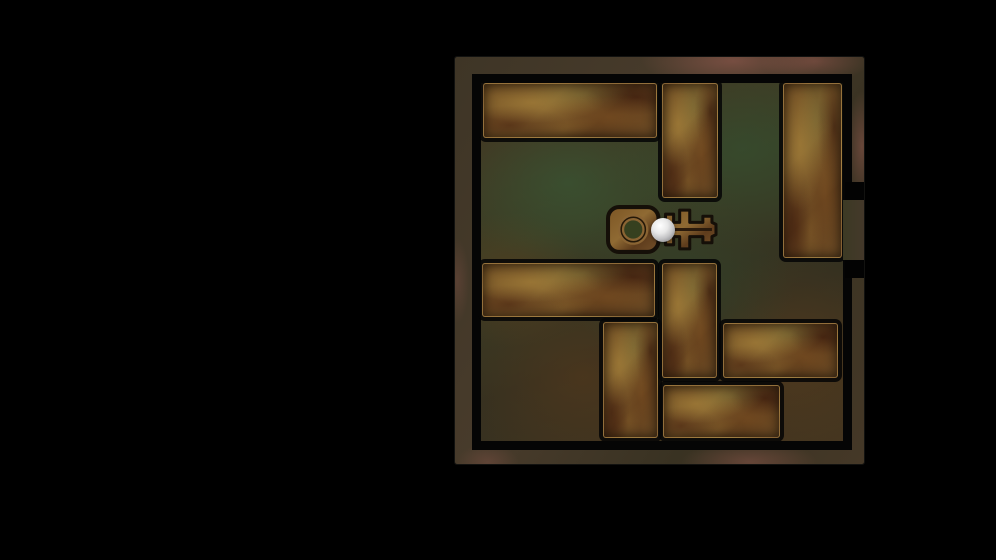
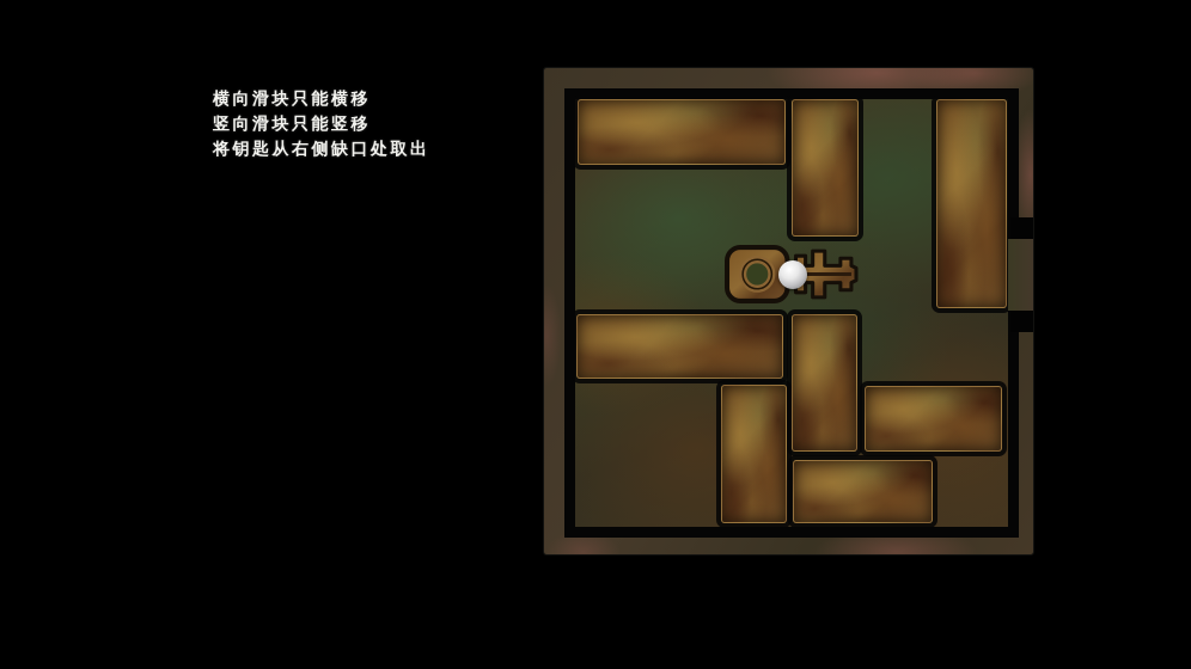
+ 横向滑块只能横移
+ 竖向滑块只能竖移
+ 将钥匙从右侧缺口处取出
